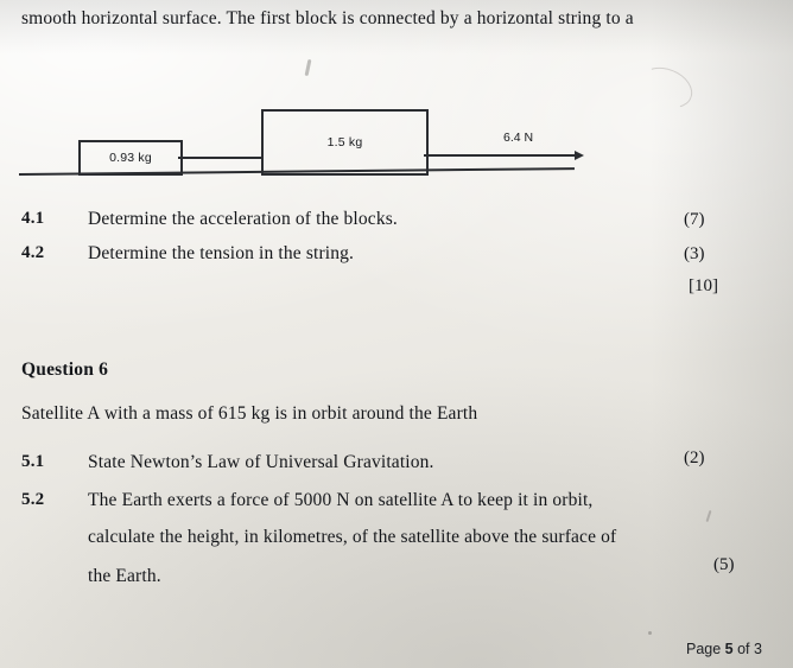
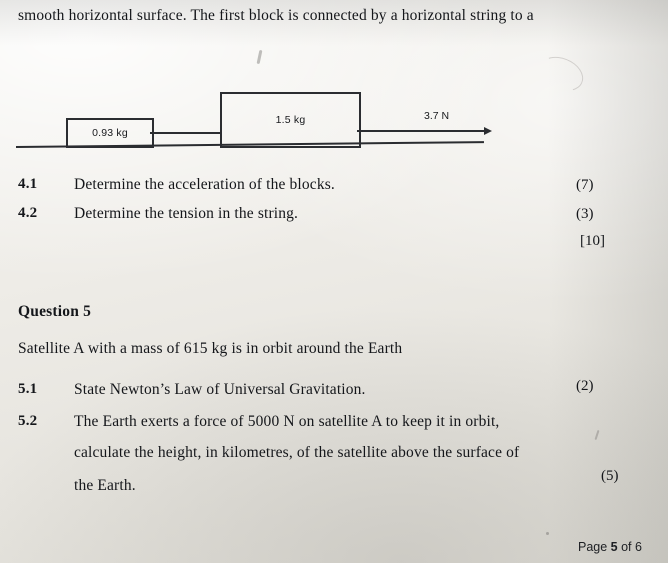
  smooth horizontal surface. The first block is connected by a horizontal string to a
  0.93 kg
  1.5 kg
- 6.4 N
+ 3.7 N
  4.1
  Determine the acceleration of the blocks.
  (7)
  4.2
  Determine the tension in the string.
  (3)
  [10]
- Question 6
+ Question 5
  Satellite A with a mass of 615 kg is in orbit around the Earth
  5.1
  State Newton’s Law of Universal Gravitation.
  (2)
  5.2
  The Earth exerts a force of 5000 N on satellite A to keep it in orbit,
  calculate the height, in kilometres, of the satellite above the surface of
  the Earth.
  (5)
- Page 5 of 3
+ Page 5 of 6
